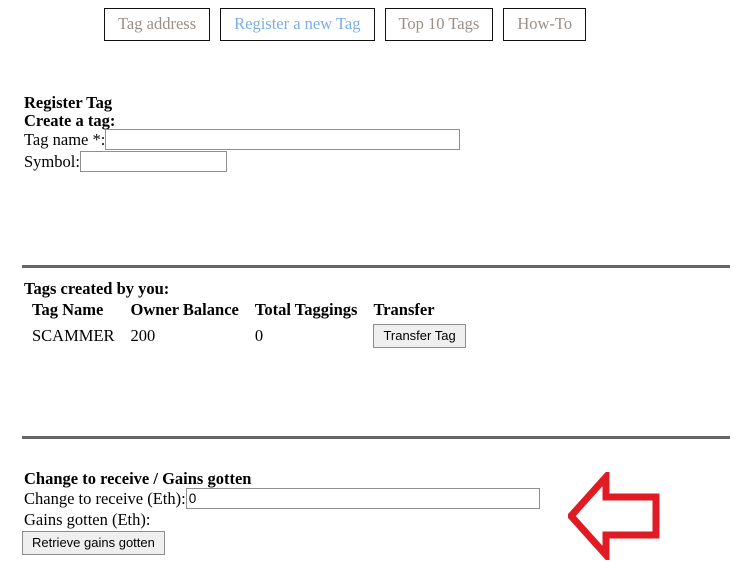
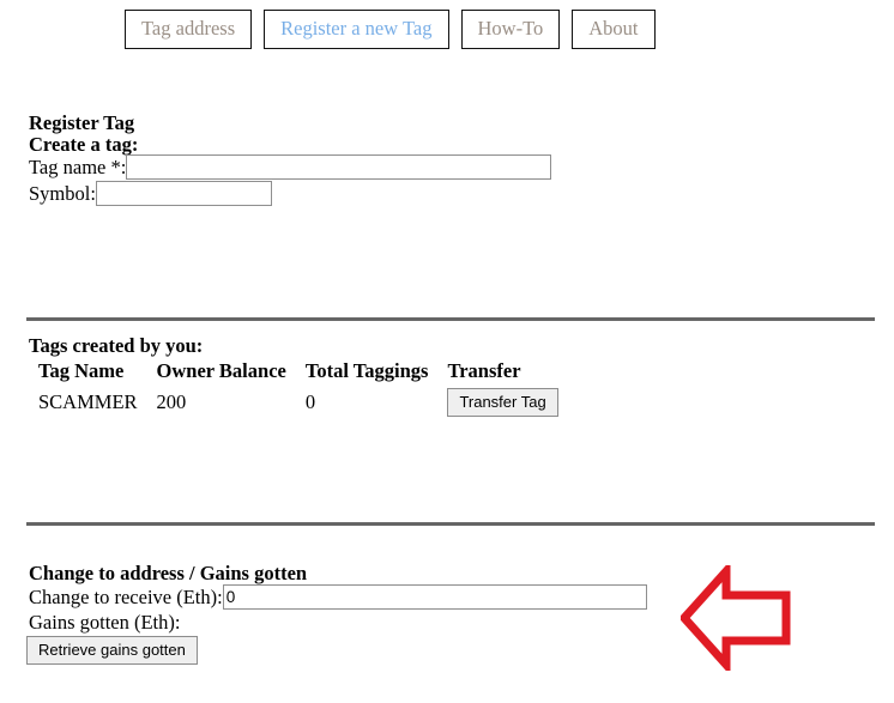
  Tag address
  Register a new Tag
- Top 10 Tags
  How-To
+ About
  Register Tag
  Create a tag:
  Tag name *:
  Symbol:
  Tags created by you:
  Tag Name	Owner Balance	Total Taggings	Transfer
  SCAMMER	200	0	Transfer Tag
- Change to receive / Gains gotten
+ Change to address / Gains gotten
  Change to receive (Eth):
  0
  Gains gotten (Eth):
  Retrieve gains gotten
